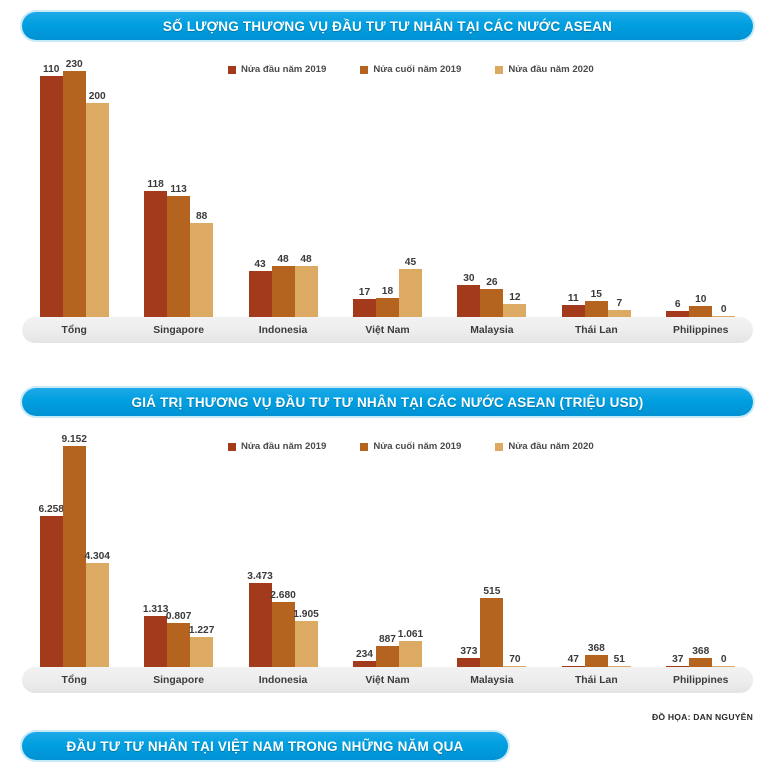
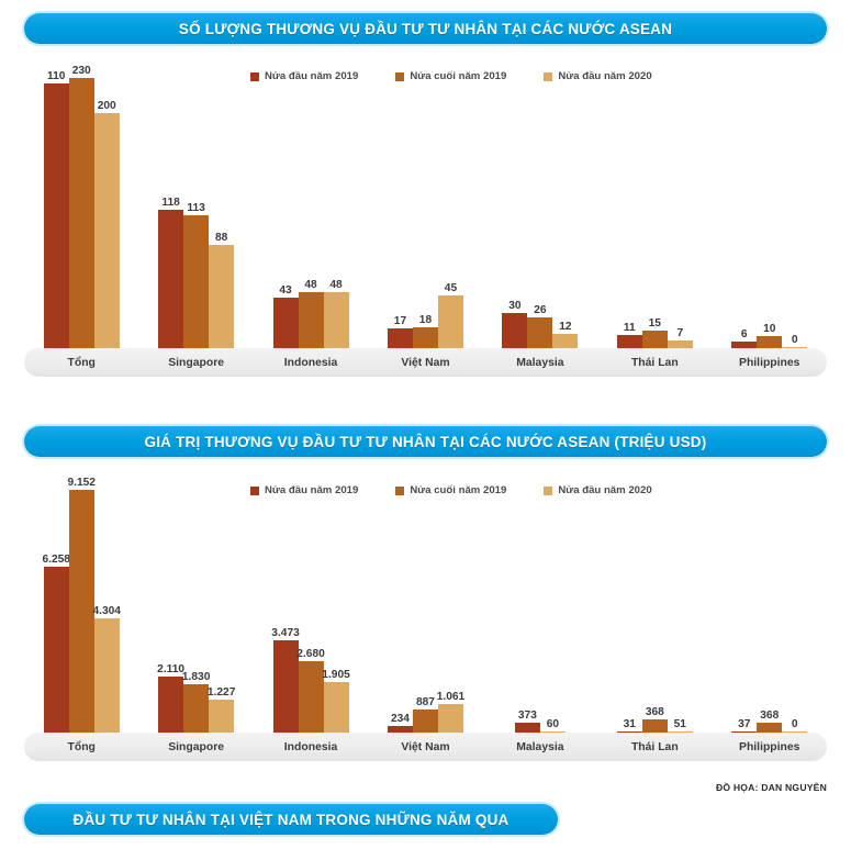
  SỐ LƯỢNG THƯƠNG VỤ ĐẦU TƯ TƯ NHÂN TẠI CÁC NƯỚC ASEAN
  Nửa đầu năm 2019
  Nửa cuối năm 2019
  Nửa đầu năm 2020
  110
  230
  200
  118
  113
  88
  43
  48
  48
  17
  18
  45
  30
  26
  12
  11
  15
  7
  6
  10
  0
  Tổng
  Singapore
  Indonesia
  Việt Nam
  Malaysia
  Thái Lan
  Philippines
  GIÁ TRỊ THƯƠNG VỤ ĐẦU TƯ TƯ NHÂN TẠI CÁC NƯỚC ASEAN (TRIỆU USD)
  Nửa đầu năm 2019
  Nửa cuối năm 2019
  Nửa đầu năm 2020
  6.258
  9.152
  4.304
- 1.313
+ 2.110
- 0.807
+ 1.830
  1.227
  3.473
  2.680
  1.905
  234
  887
  1.061
  373
- 515
- 70
+ 60
- 47
+ 31
  368
  51
  37
  368
  0
  Tổng
  Singapore
  Indonesia
  Việt Nam
  Malaysia
  Thái Lan
  Philippines
  ĐỒ HỌA: DAN NGUYỄN
  ĐẦU TƯ TƯ NHÂN TẠI VIỆT NAM TRONG NHỮNG NĂM QUA
